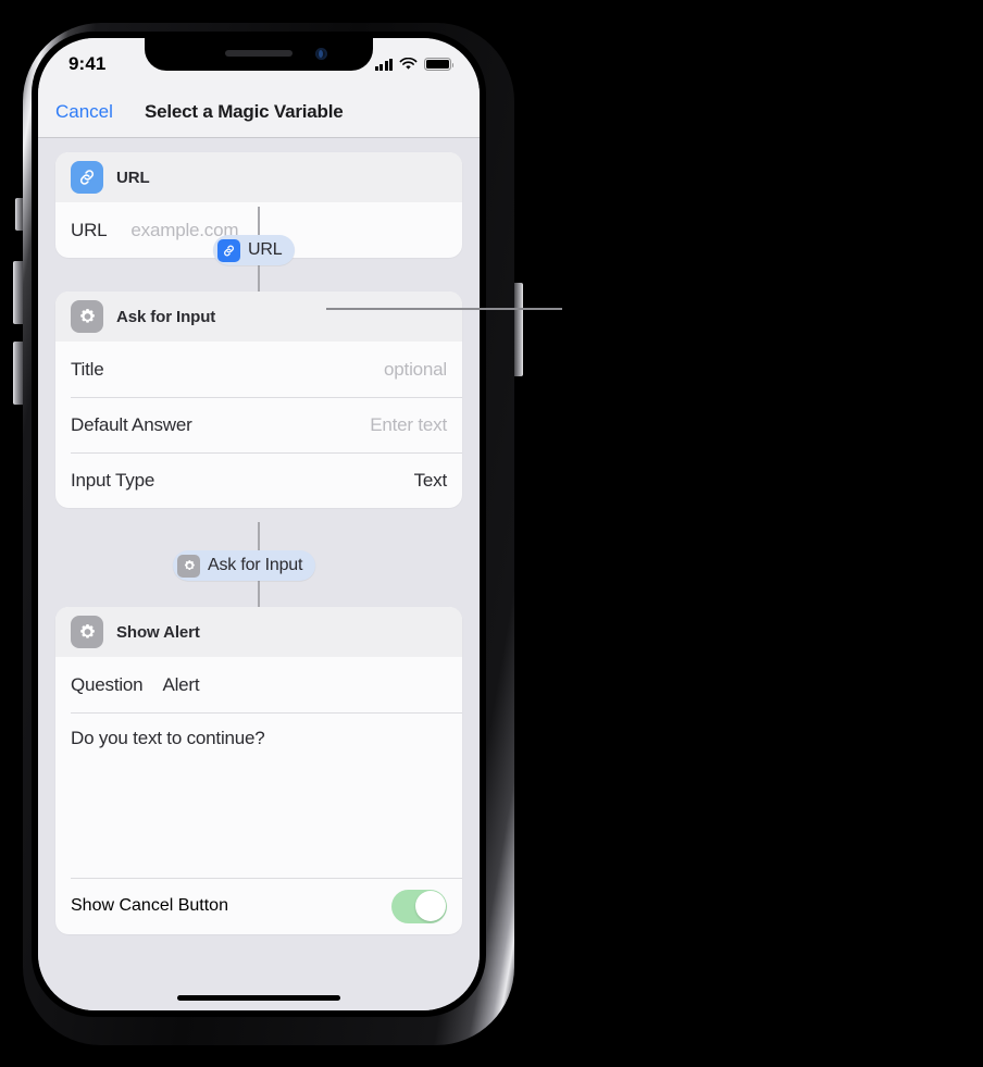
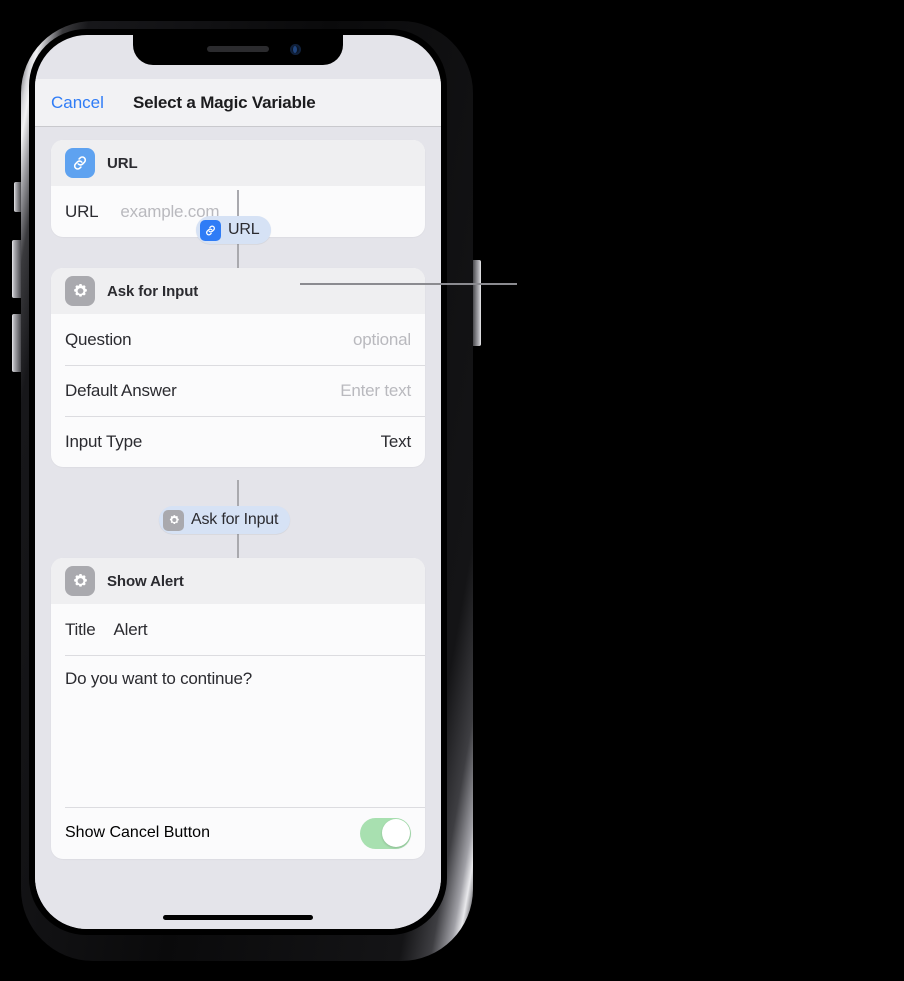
- 9:41
  Cancel
  Select a Magic Variable
  URL
  URL
  example.com
  URL
  Ask for Input
- Title
+ Question
  optional
  Default Answer
  Enter text
  Input Type
  Text
  Ask for Input
  Show Alert
- Question
+ Title
  Alert
- Do you text to continue?
+ Do you want to continue?
  Show Cancel Button
